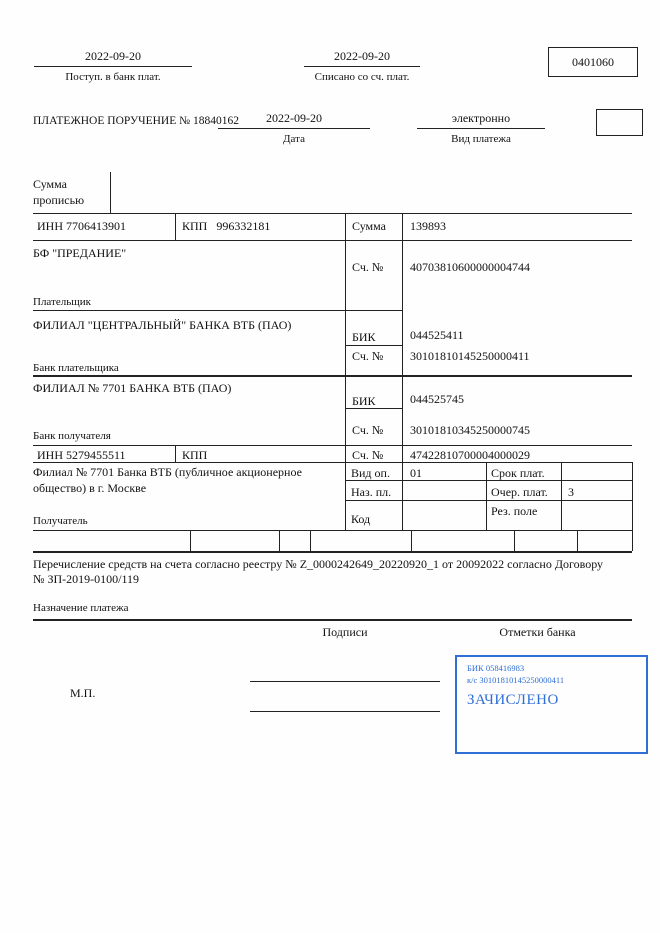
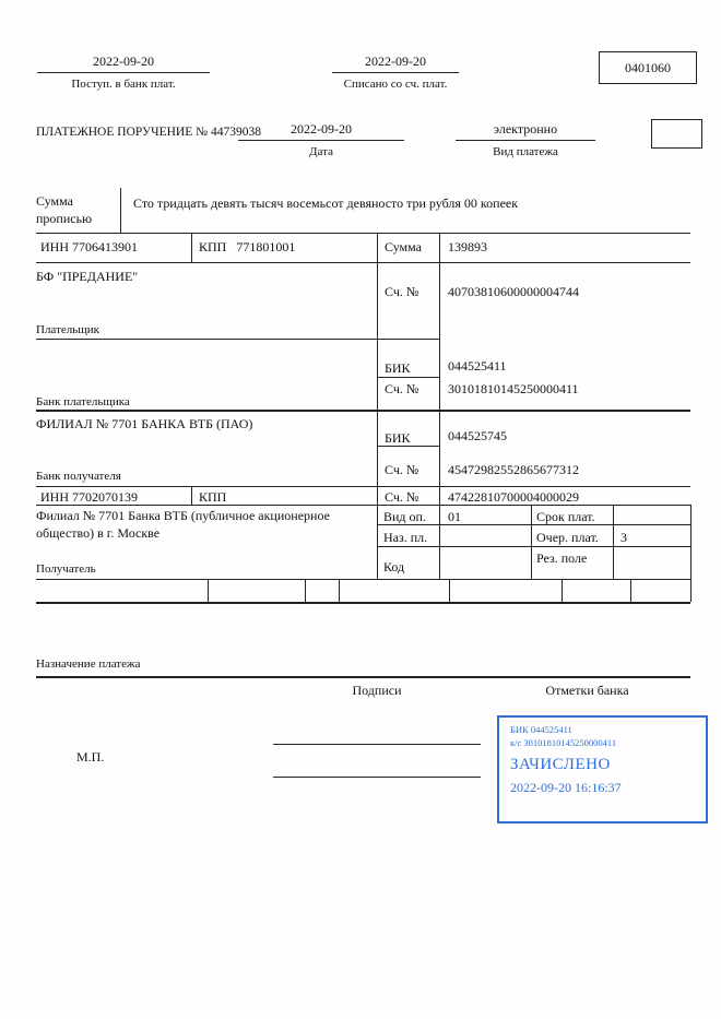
  2022-09-20
  Поступ. в банк плат.
  2022-09-20
  Списано со сч. плат.
  0401060
- ПЛАТЕЖНОЕ ПОРУЧЕНИЕ № 18840162
+ ПЛАТЕЖНОЕ ПОРУЧЕНИЕ № 44739038
  2022-09-20
  Дата
  электронно
  Вид платежа
  Сумма
  прописью
+ Сто тридцать девять тысяч восемьсот девяносто три рубля 00 копеек
  ИНН 7706413901
- КПП 996332181
+ КПП 771801001
  Сумма
  139893
  БФ "ПРЕДАНИЕ"
  Плательщик
  Сч. №
  40703810600000004744
- ФИЛИАЛ "ЦЕНТРАЛЬНЫЙ" БАНКА ВТБ (ПАО)
  БИК
  044525411
  Сч. №
  30101810145250000411
  Банк плательщика
  ФИЛИАЛ № 7701 БАНКА ВТБ (ПАО)
  БИК
  044525745
  Сч. №
- 30101810345250000745
+ 45472982552865677312
  Банк получателя
- ИНН 5279455511
+ ИНН 7702070139
  КПП
  Сч. №
  47422810700004000029
  Филиал № 7701 Банка ВТБ (публичное акционерное общество) в г. Москве
  Получатель
  Вид оп.
  01
  Срок плат.
  Наз. пл.
  Очер. плат.
  3
  Код
  Рез. поле
- Перечисление средств на счета согласно реестру № Z_0000242649_20220920_1 от 20092022 согласно Договору № ЗП-2019-0100/119
  Назначение платежа
  Подписи
  Отметки банка
  М.П.
- БИК 058416983
+ БИК 044525411
  к/с 30101810145250000411
  ЗАЧИСЛЕНО
+ 2022-09-20 16:16:37
